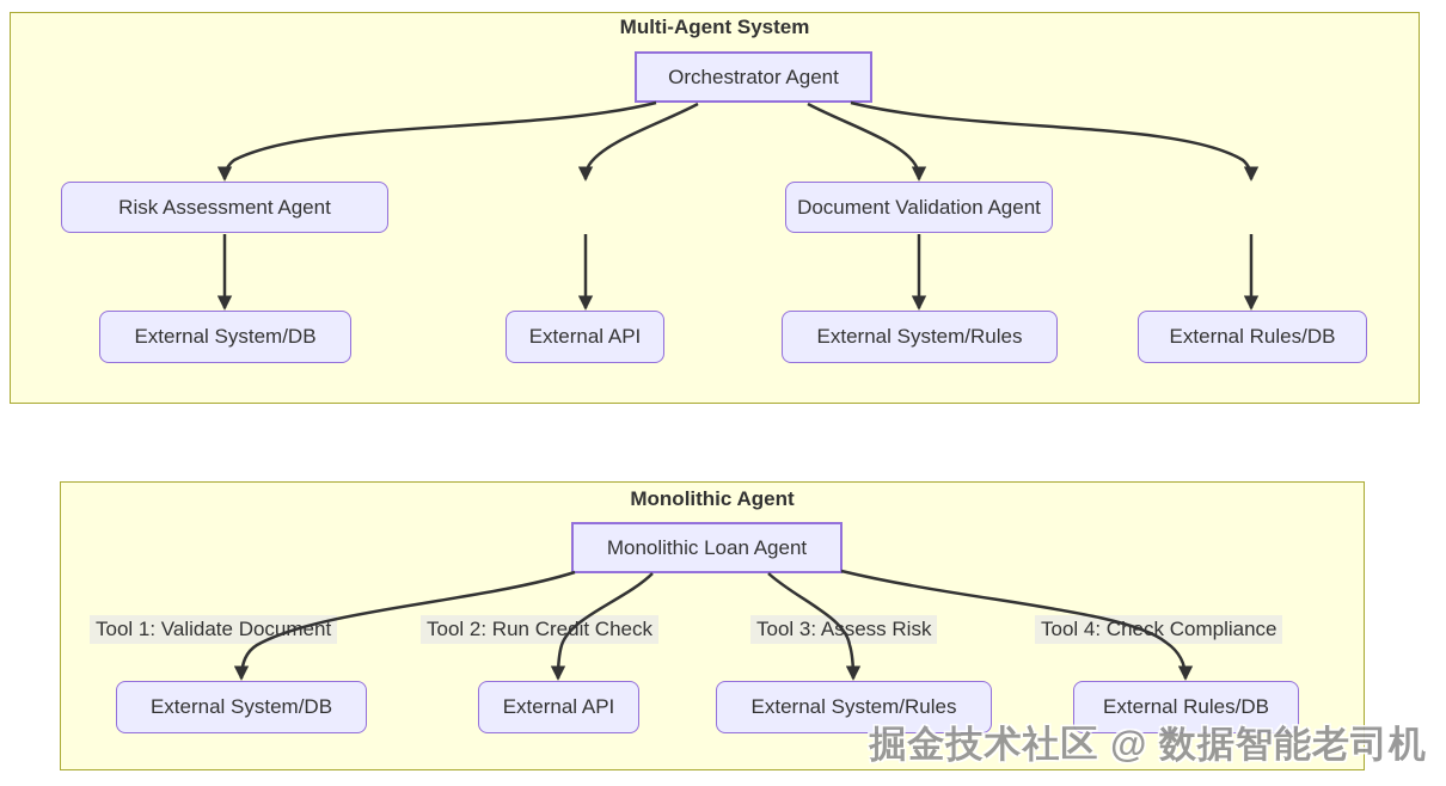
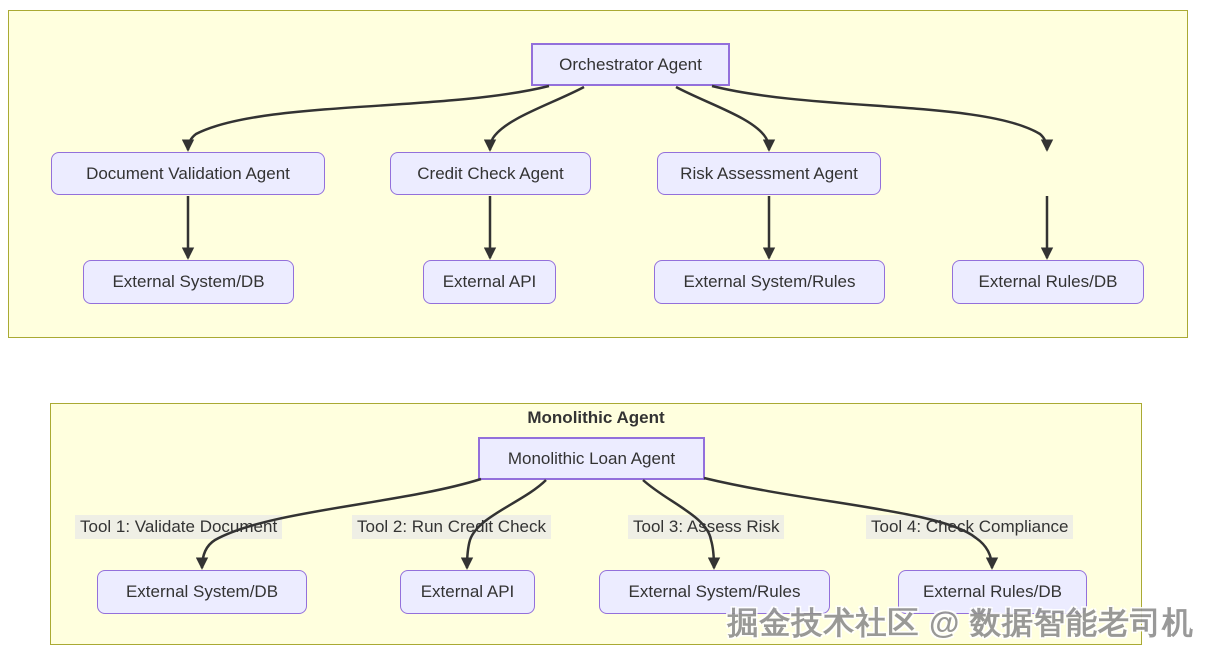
- Multi-Agent System
  Monolithic Agent
  Orchestrator Agent
- Risk Assessment Agent
+ Document Validation Agent
+ Credit Check Agent
- Document Validation Agent
+ Risk Assessment Agent
  External System/DB
  External API
  External System/Rules
  External Rules/DB
  Monolithic Loan Agent
  Tool 1: Validate Docuent
  Tool 2: Run Creit Check
  Tool 3: Assess Risk
  Tool 4: Chck Compliance
  External System/DB
  External API
  External System/Rules
  External Rules/DB
  掘金技术社区 @ 数据智能老司机
